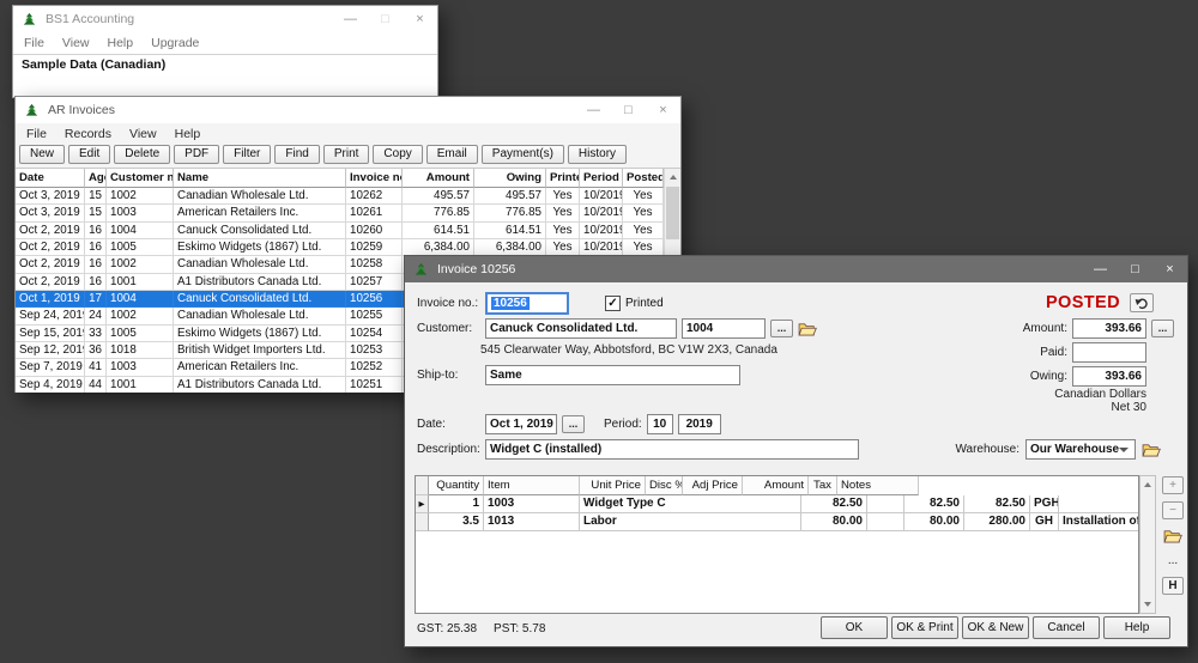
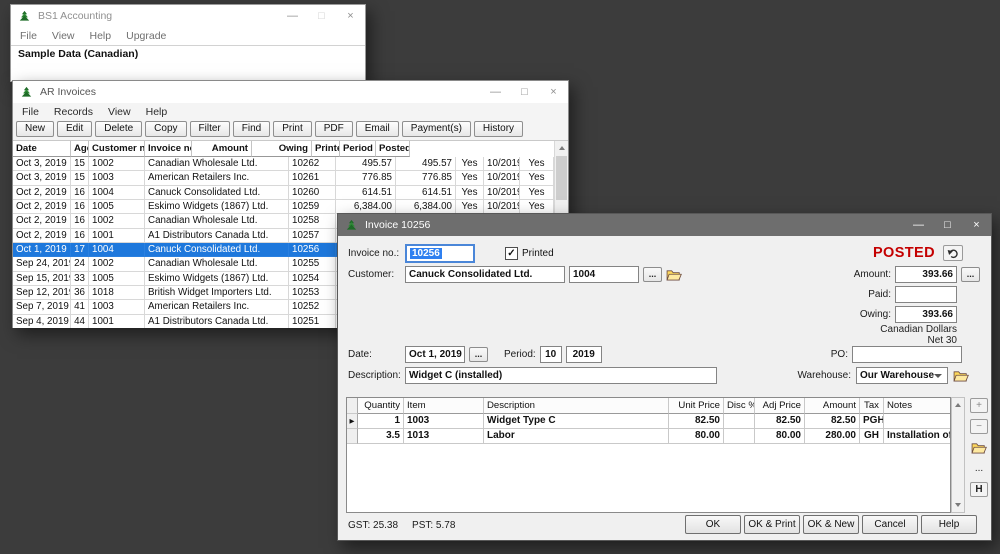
  BS1 Accounting
  —
  □
  ×
  File
  View
  Help
  Upgrade
  Sample Data (Canadian)
  AR Invoices
  —
  □
  ×
  File
  Records
  View
  Help
  New
  Edit
  Delete
- PDF
+ Copy
  Filter
  Find
  Print
- Copy
+ PDF
  Email
  Payment(s)
  History
  Date
  Customer n
- Name
  Invoice n
  Amount
  Owing
  Printe
  Period
  Posted
  Oct 3, 2019
  15
  1002
  Canadian Wholesale Ltd.
  10262
  495.57
  495.57
  Yes
  10/2019
  Yes
  Oct 3, 2019
  15
  1003
  American Retailers Inc.
  10261
  776.85
  776.85
  Yes
  10/2019
  Yes
  Oct 2, 2019
  16
  1004
  Canuck Consolidated Ltd.
  10260
  614.51
  614.51
  Yes
  10/2019
  Yes
  Oct 2, 2019
  16
  1005
  Eskimo Widgets (1867) Ltd.
  10259
  6,384.00
  6,384.00
  Yes
  10/2019
  Yes
  Oct 2, 2019
  16
  1002
  Canadian Wholesale Ltd.
  10258
  Oct 2, 2019
  16
  1001
  A1 Distributors Canada Ltd.
  10257
  Oct 1, 2019
  17
  1004
  Canuck Consolidated Ltd.
  10256
  Sep 24, 201
  24
  1002
  Canadian Wholesale Ltd.
  10255
  Sep 15, 201
  33
  1005
  Eskimo Widgets (1867) Ltd.
  10254
  Sep 12, 201
  36
  1018
  British Widget Importers Ltd.
  10253
  Sep 7, 2019
  41
  1003
  American Retailers Inc.
  10252
  Sep 4, 2019
  44
  1001
  A1 Distributors Canada Ltd.
  10251
  Invoice 10256
  —
  □
  ×
  Invoice no.:
  10256
  ✓
  Printed
  POSTED
  Customer:
  Canuck Consolidated Ltd.
  1004
  ...
- 545 Clearwater Way, Abbotsford, BC V1W 2X3, Canada
- Ship-to:
- Same
  Amount:
  393.66
  ...
  Paid:
  Owing:
  393.66
  Canadian Dollars
  Net 30
  Date:
  Oct 1, 2019
  ...
  Period:
  10
  2019
+ PO:
  Description:
  Widget C (installed)
  Warehouse:
  Our Warehouse
  Quantity
  Item
+ Description
  Unit Price
  Disc %
  Adj Price
  Amount
  Tax
  Notes
  1
  1003
  Widget Type C
  82.50
  82.50
  82.50
  PGH
  3.5
  1013
  Labor
  80.00
  80.00
  280.00
  GH
  Installation o
  +
  −
  ...
  H
  GST: 25.38
  PST: 5.78
  OK
  OK & Print
  OK & New
  Cancel
  Help
